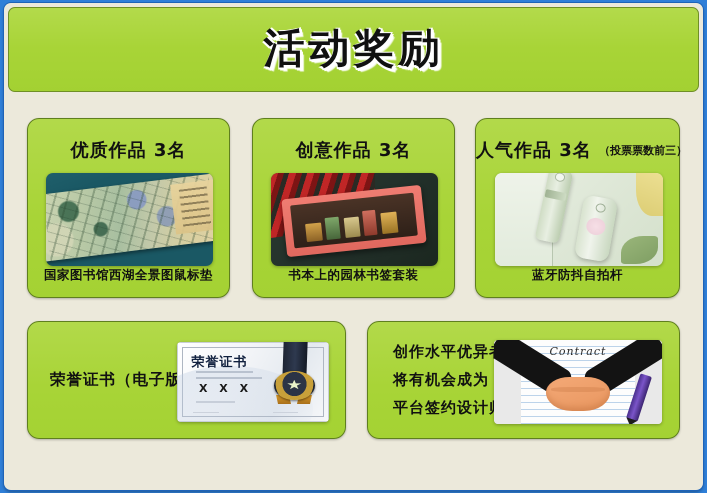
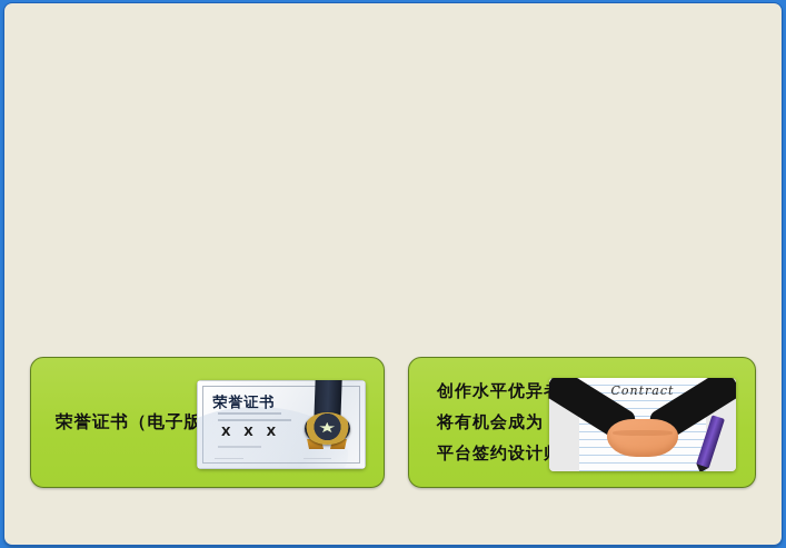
- 活动奖励
- 优质作品 3名
- 国家图书馆西湖全景图鼠标垫
- 创意作品 3名
- 书本上的园林书签套装
- 人气作品 3名 （投票票数前三）
- 蓝牙防抖自拍杆
  荣誉证书（电子版
  荣誉证书
  X X X
  创作水平优异
  将有机会成为
  平台签约设计
  Contract
